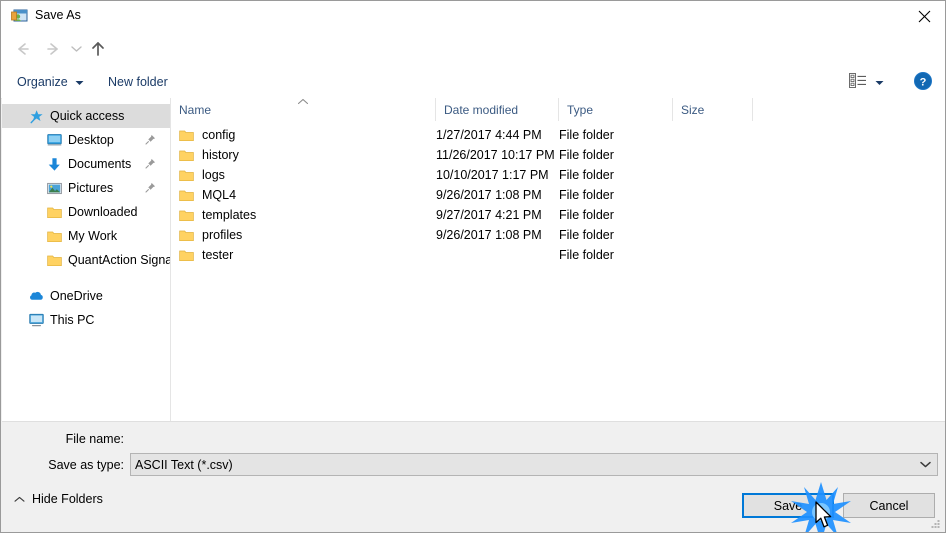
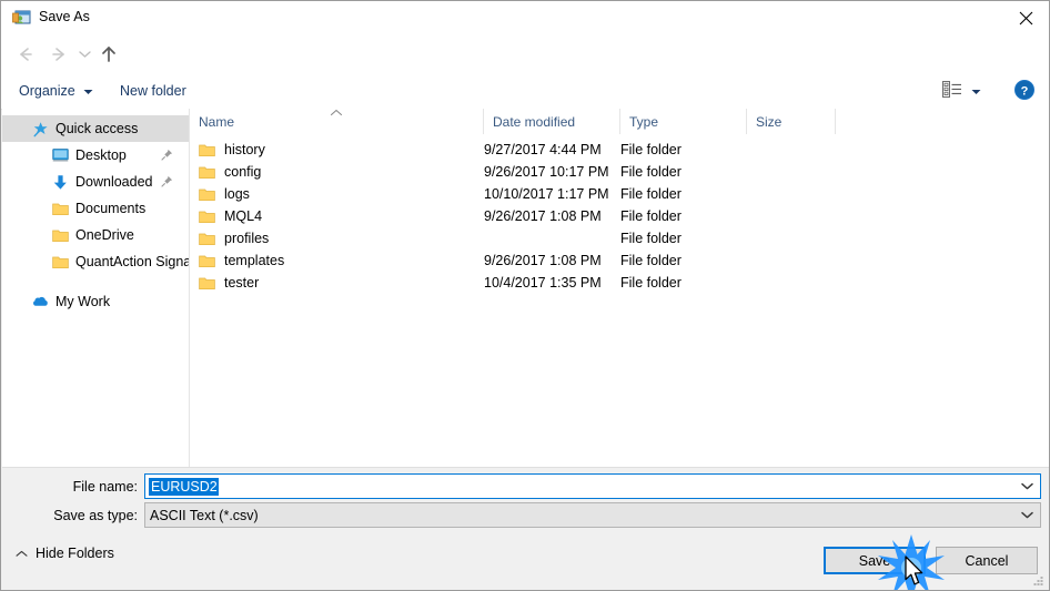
  Save As
  Organize
  New folder
  ?
  Name
  Date modified
  Type
  Size
  Quick access
  Desktop
- Documents
+ Downloaded
- Pictures
- Downloaded
+ Documents
- My Work
+ OneDrive
  QuantAction Signa
- OneDrive
+ My Work
- This PC
- config
+ history
- 1/27/2017 4:44 PM
+ 9/27/2017 4:44 PM
  File folder
- history
+ config
- 11/26/2017 10:17 PM
+ 9/26/2017 10:17 PM
  File folder
  logs
  10/10/2017 1:17 PM
  File folder
  MQL4
  9/26/2017 1:08 PM
  File folder
- templates
+ profiles
- 9/27/2017 4:21 PM
  File folder
- profiles
+ templates
  9/26/2017 1:08 PM
  File folder
  tester
+ 10/4/2017 1:35 PM
  File folder
  File name:
+ EURUSD2
  Save as type:
  ASCII Text (*.csv)
  Hide Folders
  Sav
  Cancel
